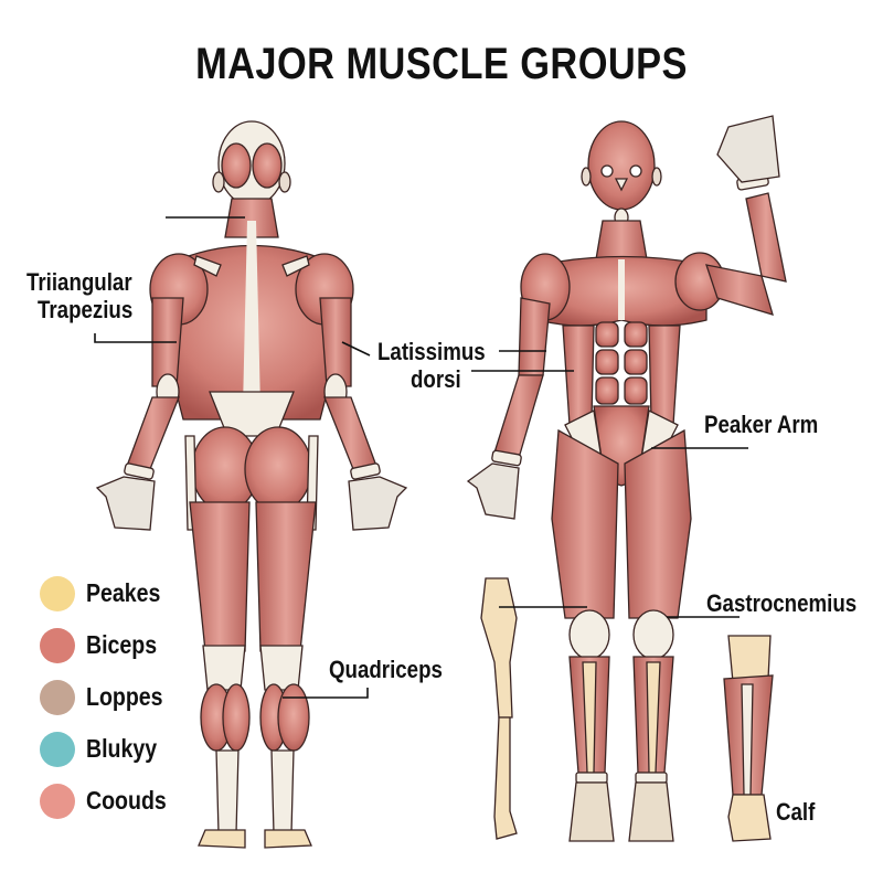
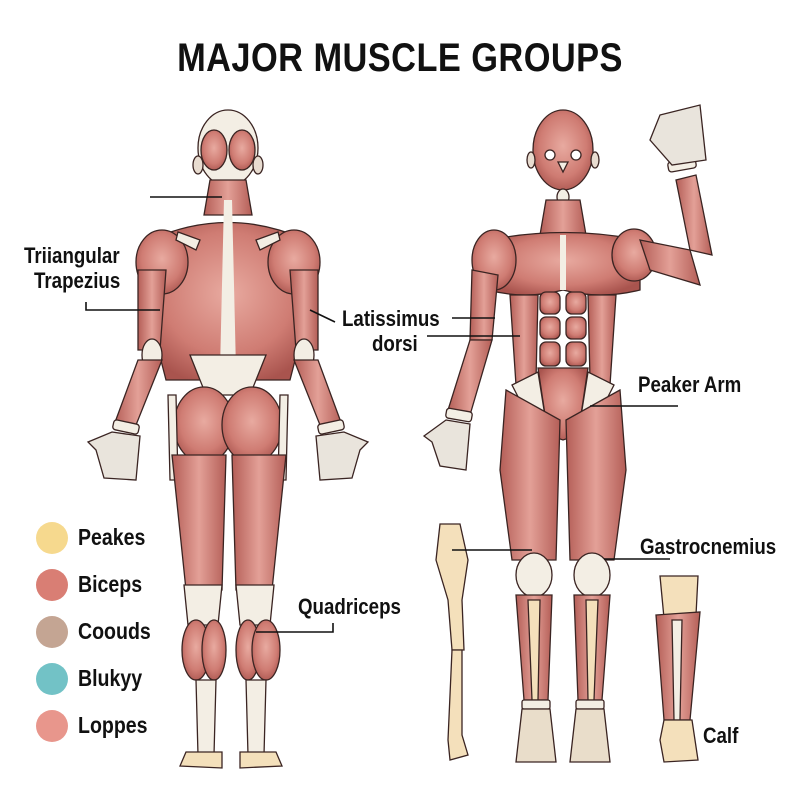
  MAJOR MUSCLE GROUPS
  Triiangular
  Trapezius
  Latissimus
  dorsi
  Peaker Arm
  Gastrocnemius
  Quadriceps
  Calf
  Peakes
  Biceps
- Loppes
+ Coouds
  Blukyy
- Coouds
+ Loppes
